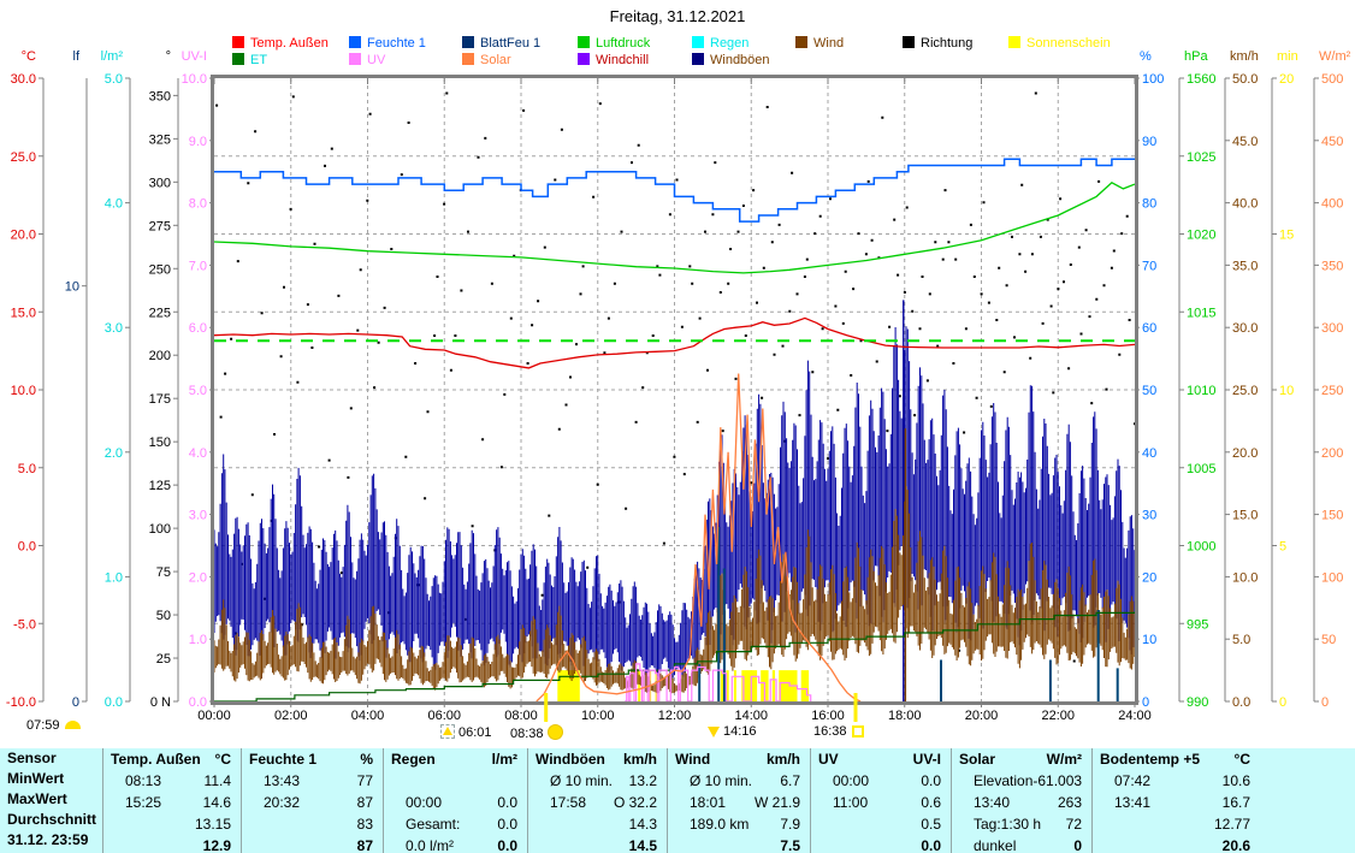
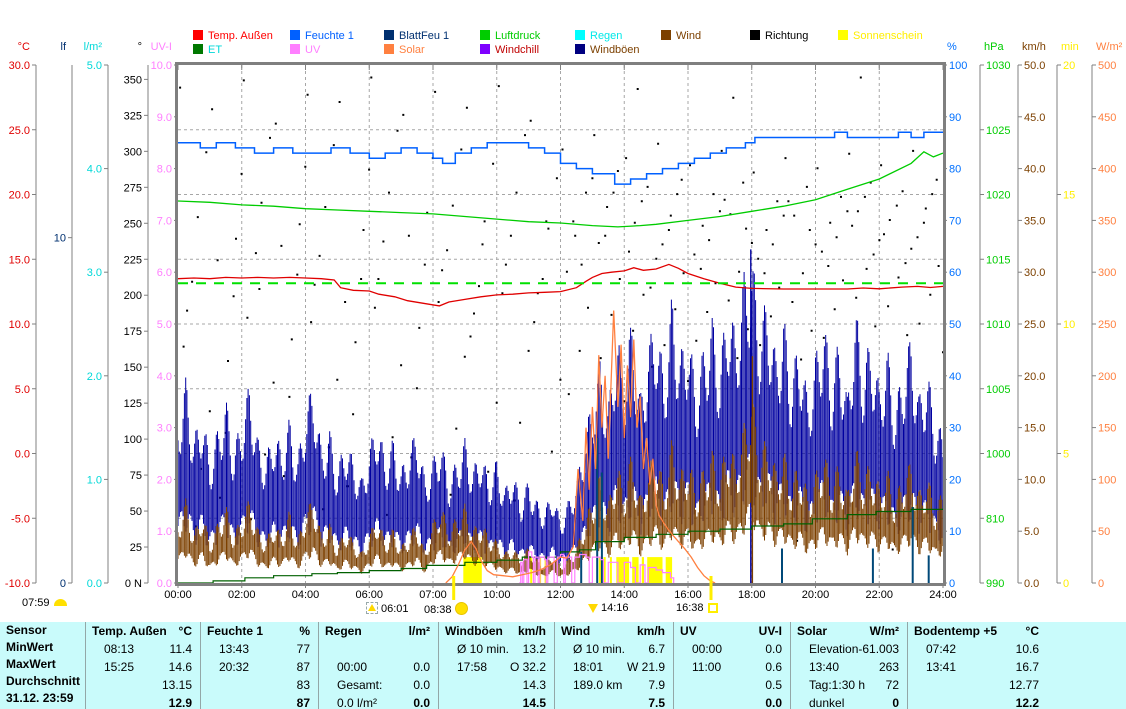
  30.0
  25.0
  20.0
  15.0
  10.0
  5.0
  0.0
  -5.0
  -10.0
  °C
  10
  0
  lf
  5.0
  4.0
  3.0
  2.0
  1.0
  0.0
  l/m²
  350
  325
  300
  275
  250
  225
  200
  175
  150
  125
  100
  75
  50
  25
  0 N
  °
  10.0
  9.0
  8.0
  7.0
  6.0
  5.0
  4.0
  3.0
  2.0
  1.0
  0.0
  UV-I
  100
  90
  80
  70
  60
  50
  40
  30
  20
  10
  0
  %
- 1560
+ 1030
  1025
  1020
  1015
  1010
  1005
  1000
- 995
+ 810
  990
  hPa
  50.0
  45.0
  40.0
  35.0
  30.0
  25.0
  20.0
  15.0
  10.0
  5.0
  0.0
  km/h
  20
  15
  10
  5
  0
  min
  500
  450
  400
  350
  300
  250
  200
  150
  100
  50
  0
  W/m²
  00:00
  02:00
  04:00
  06:00
- 08:00
+ 07:00
  10:00
  12:00
  14:00
  16:00
  18:00
  20:00
  22:00
  24:00
- Freitag, 31.12.2021
  Temp. Außen
  Feuchte 1
  BlattFeu 1
  Luftdruck
  Regen
  Wind
  Richtung
  Sonnenschein
  ET
  UV
  Solar
  Windchill
  Windböen
  06:01
  08:38
  14:16
  16:38
  07:59
  Sensor
  MinWert
  MaxWert
  Durchschnitt
  31.12. 23:59
  Temp. Außen
  °C
  08:13
  11.4
  15:25
  14.6
  13.15
  12.9
  Feuchte 1
  %
  13:43
  77
  20:32
  87
  83
  87
  Regen
  l/m²
  00:00
  0.0
  Gesamt:
  0.0
  0.0 l/m²
  0.0
  Windböen
  km/h
  Ø 10 min.
  13.2
  17:58
  O 32.2
  14.3
  14.5
  Wind
  km/h
  Ø 10 min.
  6.7
  18:01
  W 21.9
  189.0 km
  7.9
  7.5
  UV
  UV-I
  00:00
  0.0
  11:00
  0.6
  0.5
  0.0
  Solar
  W/m²
  Elevation
  -61.003
  13:40
  263
  Tag:1:30 h
  72
  dunkel
  0
  Bodentemp +5
  °C
  07:42
  10.6
  13:41
  16.7
  12.77
- 20.6
+ 12.2
